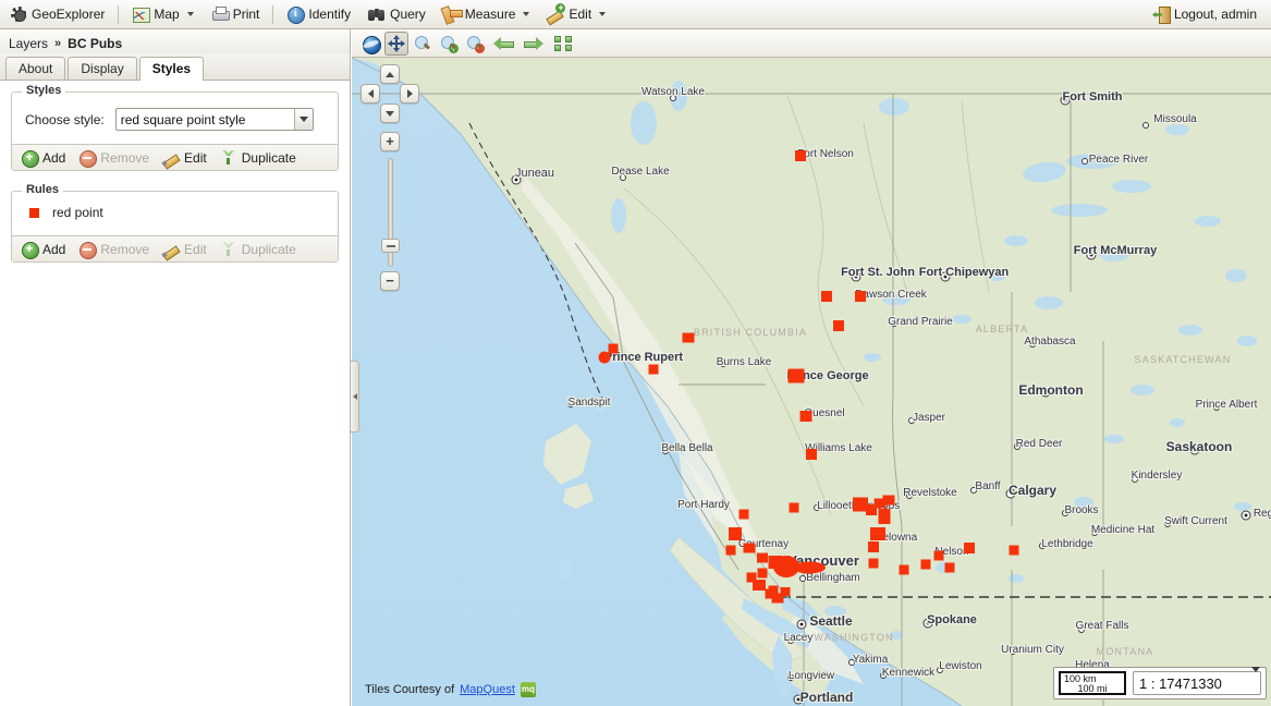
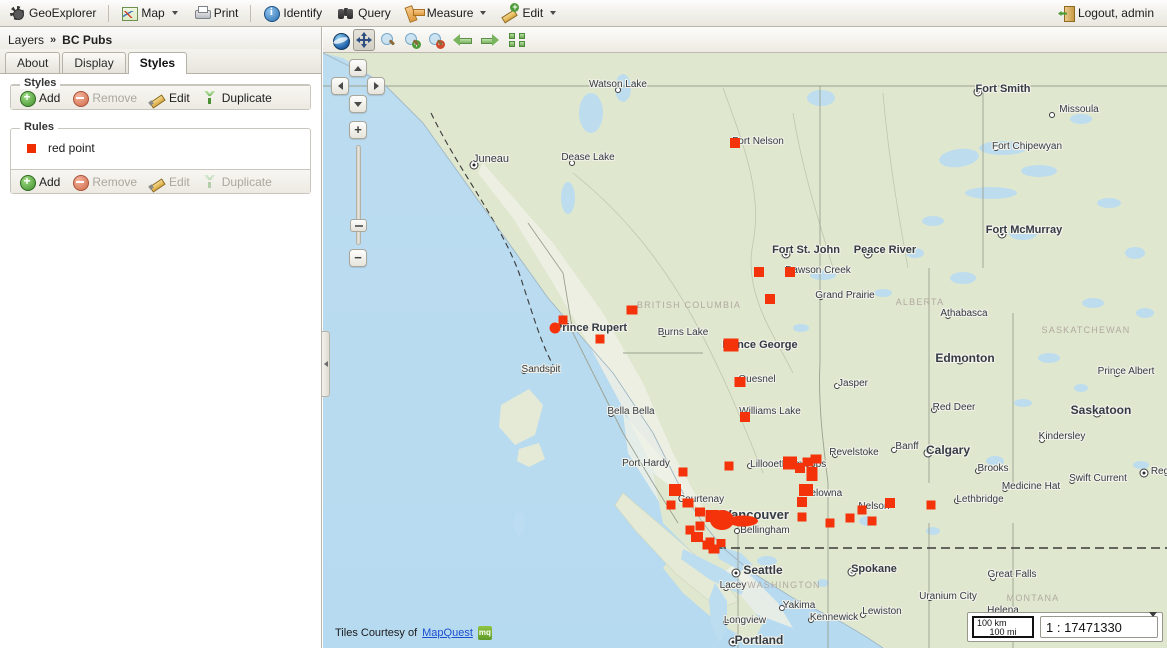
  GeoExplorer
  Map
  Print
  Identify
  Query
  Measure
  Edit
  Logout, admin
  Layers
  »
  BC Pubs
  About
  Display
  Styles
  Styles
- Choose style:
- red square point style
  Add
  Remove
  Edit
  Duplicate
  Rules
  red point
  Add
  Remove
  Edit
  Duplicate
  Watson Lake
  Fort Smith
  Missoula
  ort Nelson
  Dease Lake
  Juneau
- Peace River
+ Fort Chipewyan
  Fort McMurray
  Fort St. John
- Fort Chipewyan
+ Peace River
  awson Creek
  Grand Prairie
  Athabasca
  Burns Lake
  rince Rupert
  nce George
  Edmonton
  Prince Albert
  Sandspit
  uesnel
  Jasper
  Red Deer
  Saskatoon
  Bella Bella
  lliams Lake
  Kindersley
  Revelstoke
  Banff
  Calgary
  Lillooet
  Port Hardy
  Brooks
  Swift Current
  Reg
  Medicine Hat
  elowna
  urtenay
  Lethbridge
  ancouver
  Bellingham
  Seattle
  Spokane
  Great Falls
  Lacey
  Uranium City
  Yakima
  Helena
  Longview
  Kennewick
  Lewiston
  Portland
  BRITISH COLUMBIA
  ALBERTA
  SASKATCHEWAN
  WASHINGTON
  MONTANA
  +
  −
  Tiles Courtesy of
  MapQuest
  mq
  100 km
  100 mi
  1 : 17471330
